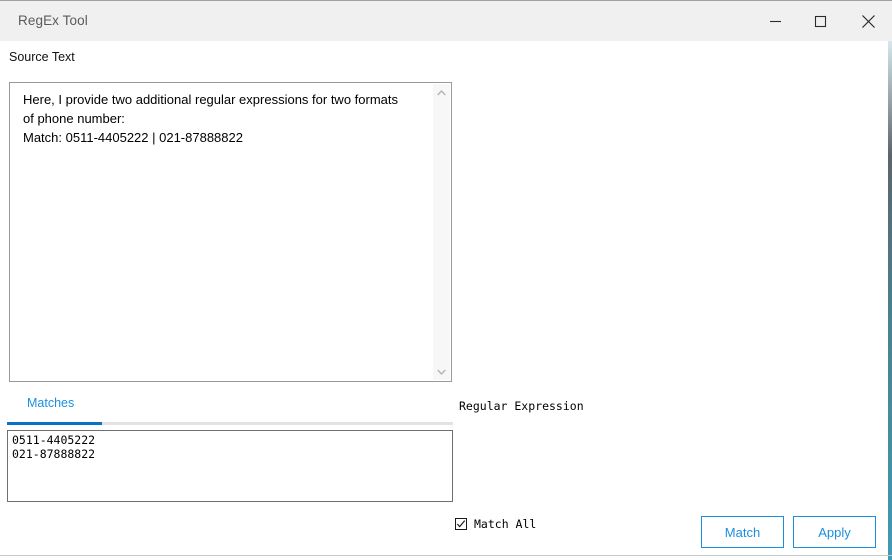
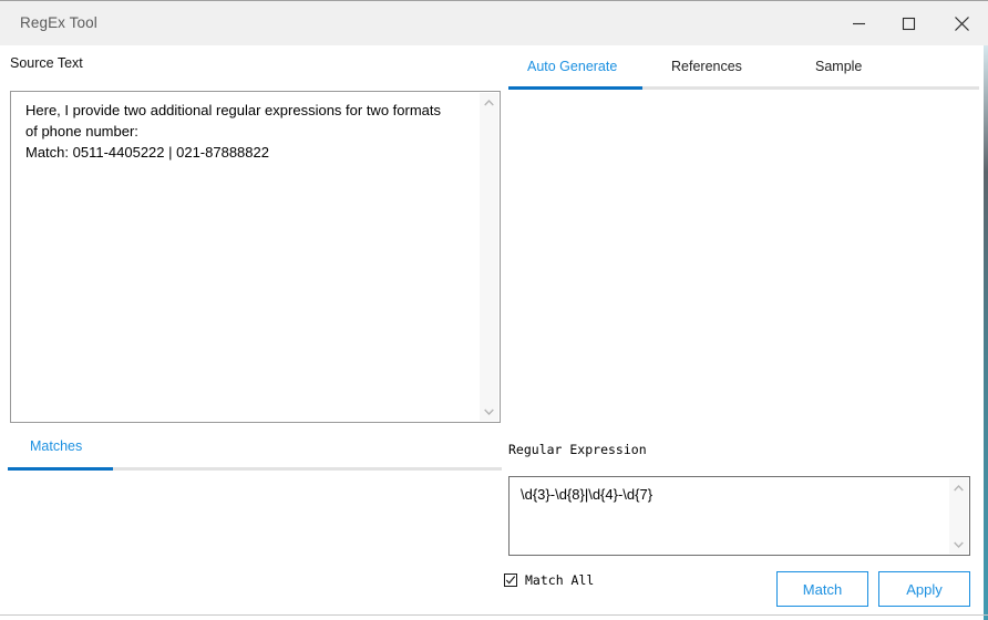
  RegEx Tool
  Source Text
  Here, I provide two additional regular expressions for two formats of phone number:
  Match: 0511-4405222 | 021-87888822
+ Auto Generate
+ References
+ Sample
  Matches
- 0511-4405222
- 021-87888822
  Regular Expression
+ \d{3}-\d{8}|\d{4}-\d{7}
  Match All
  Match
  Apply
